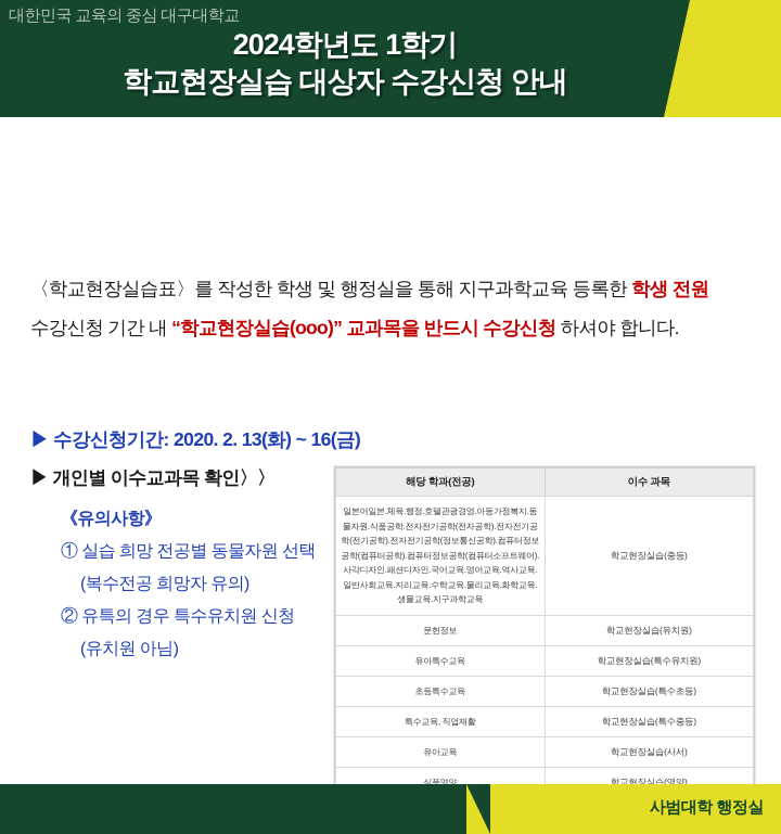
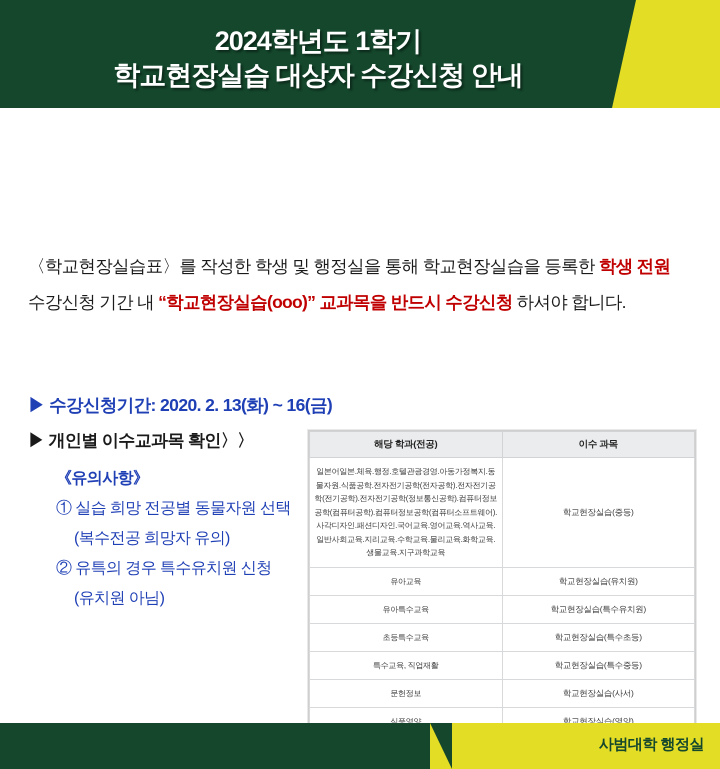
- 대한민국 교육의 중심 대구대학교
  2024학년도 1학기
  학교현장실습 대상자 수강신청 안내
- 〈학교현장실습표〉를 작성한 학생 및 행정실을 통해 지구과학교육 등록한 학생 전원
+ 〈학교현장실습표〉를 작성한 학생 및 행정실을 통해 학교현장실습을 등록한 학생 전원
  수강신청 기간 내 “학교현장실습(ooo)” 교과목을 반드시 수강신청 하셔야 합니다.
  ▶ 수강신청기간: 2020. 2. 13(화) ~ 16(금)
  ▶ 개인별 이수교과목 확인〉〉
  《유의사항》
  ① 실습 희망 전공별 동물자원 선택
  (복수전공 희망자 유의)
  ② 유특의 경우 특수유치원 신청
  (유치원 아님)
  해당 학과(전공)	이수 과목
  일본어일본.체육.행정.호텔관광경영.아동가정복지.동물자원.식품공학.전자전기공학(전자공학).전자전기공학(전기공학).전자전기공학(정보통신공학).컴퓨터정보공학(컴퓨터공학).컴퓨터정보공학(컴퓨터소프트웨어).사각디자인.패션디자인.국어교육.영어교육.역사교육.일반사회교육.지리교육.수학교육.물리교육.화학교육.생물교육.지구과학교육	학교현장실습(중등)
- 문헌정보	학교현장실습(유치원)
+ 유아교육	학교현장실습(유치원)
  유아특수교육	학교현장실습(특수유치원)
  초등특수교육	학교현장실습(특수초등)
  특수교육, 직업재활	학교현장실습(특수중등)
- 유아교육	학교현장실습(사서)
+ 문헌정보	학교현장실습(사서)
  식품영양	학교현장실습(영양)
  사범대학 행정실
